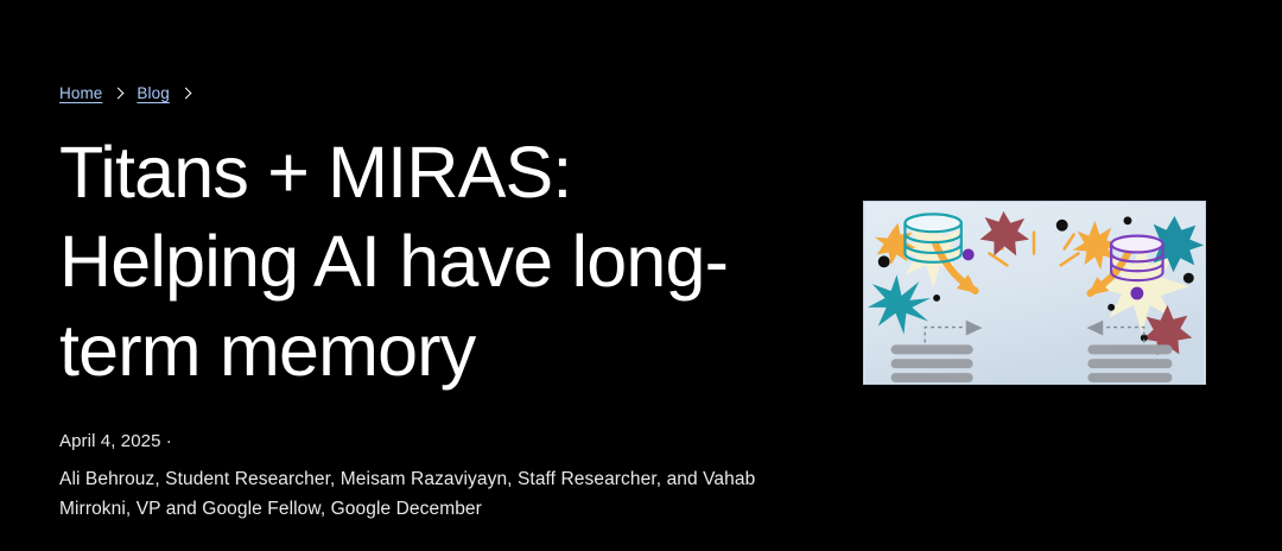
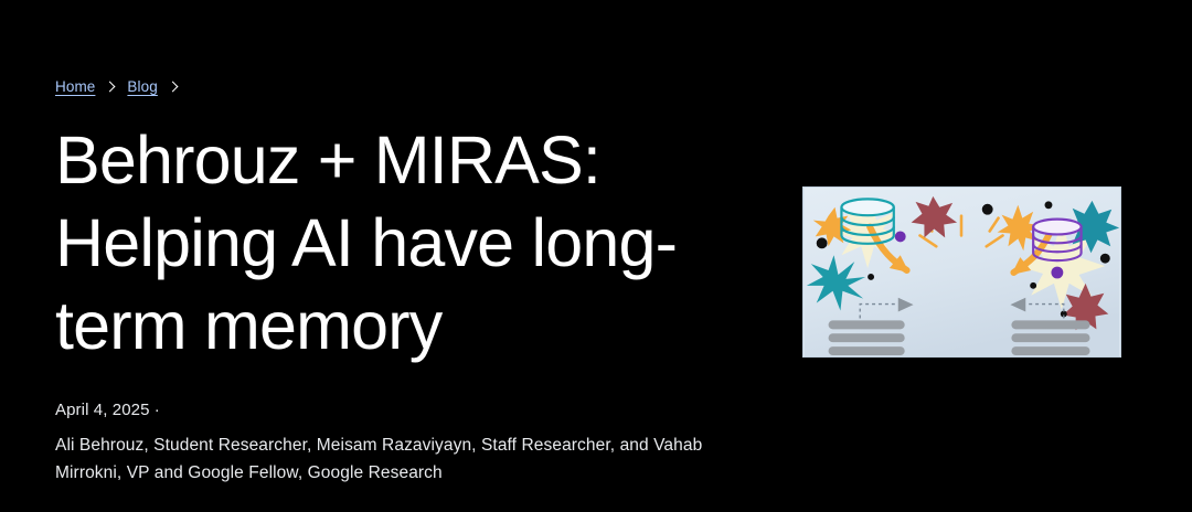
  Home
  Blog
- Titans + MIRAS: Helping AI have long-term memory
+ Behrouz + MIRAS: Helping AI have long-term memory
  April 4, 2025 ·
- Ali Behrouz, Student Researcher, Meisam Razaviyayn, Staff Researcher, and Vahab Mirrokni, VP and Google Fellow, Google December
+ Ali Behrouz, Student Researcher, Meisam Razaviyayn, Staff Researcher, and Vahab Mirrokni, VP and Google Fellow, Google Research
